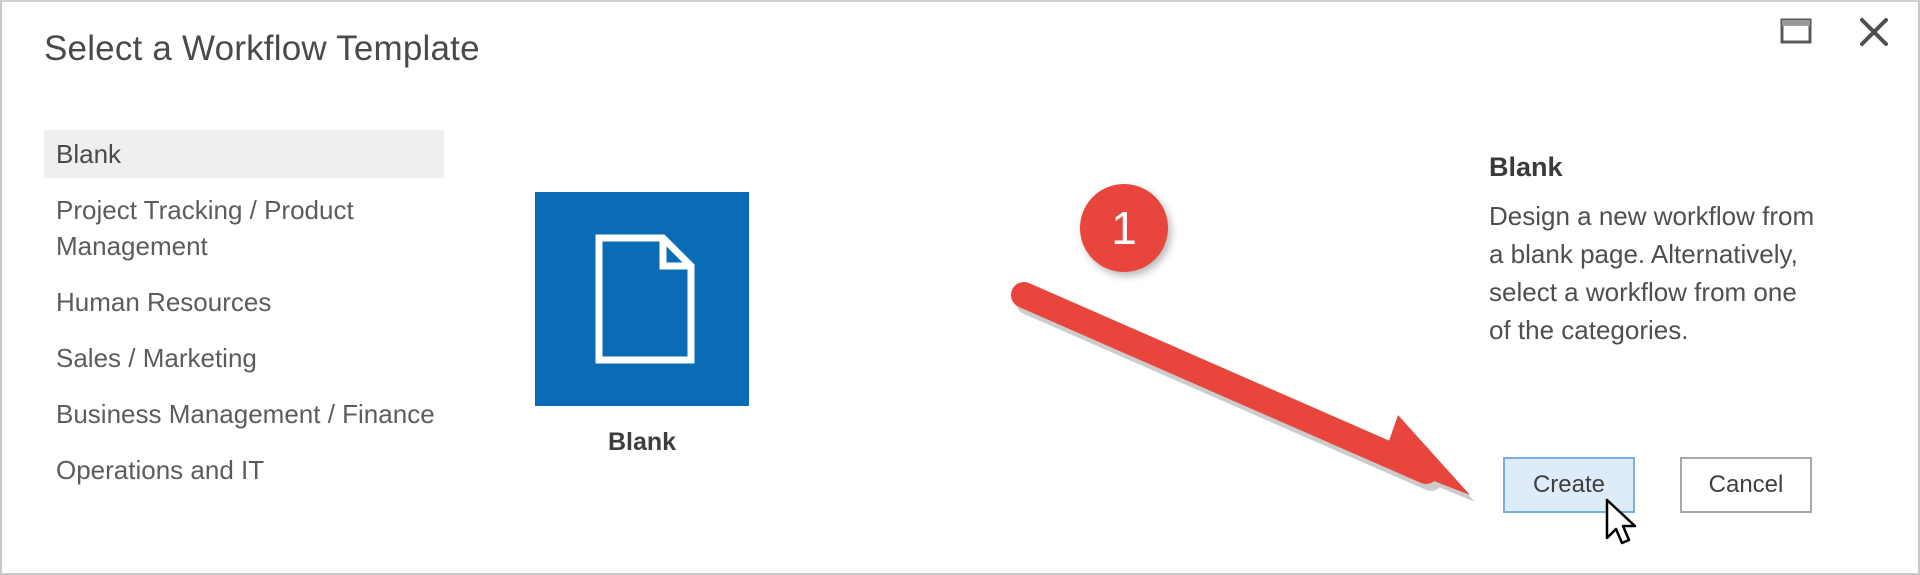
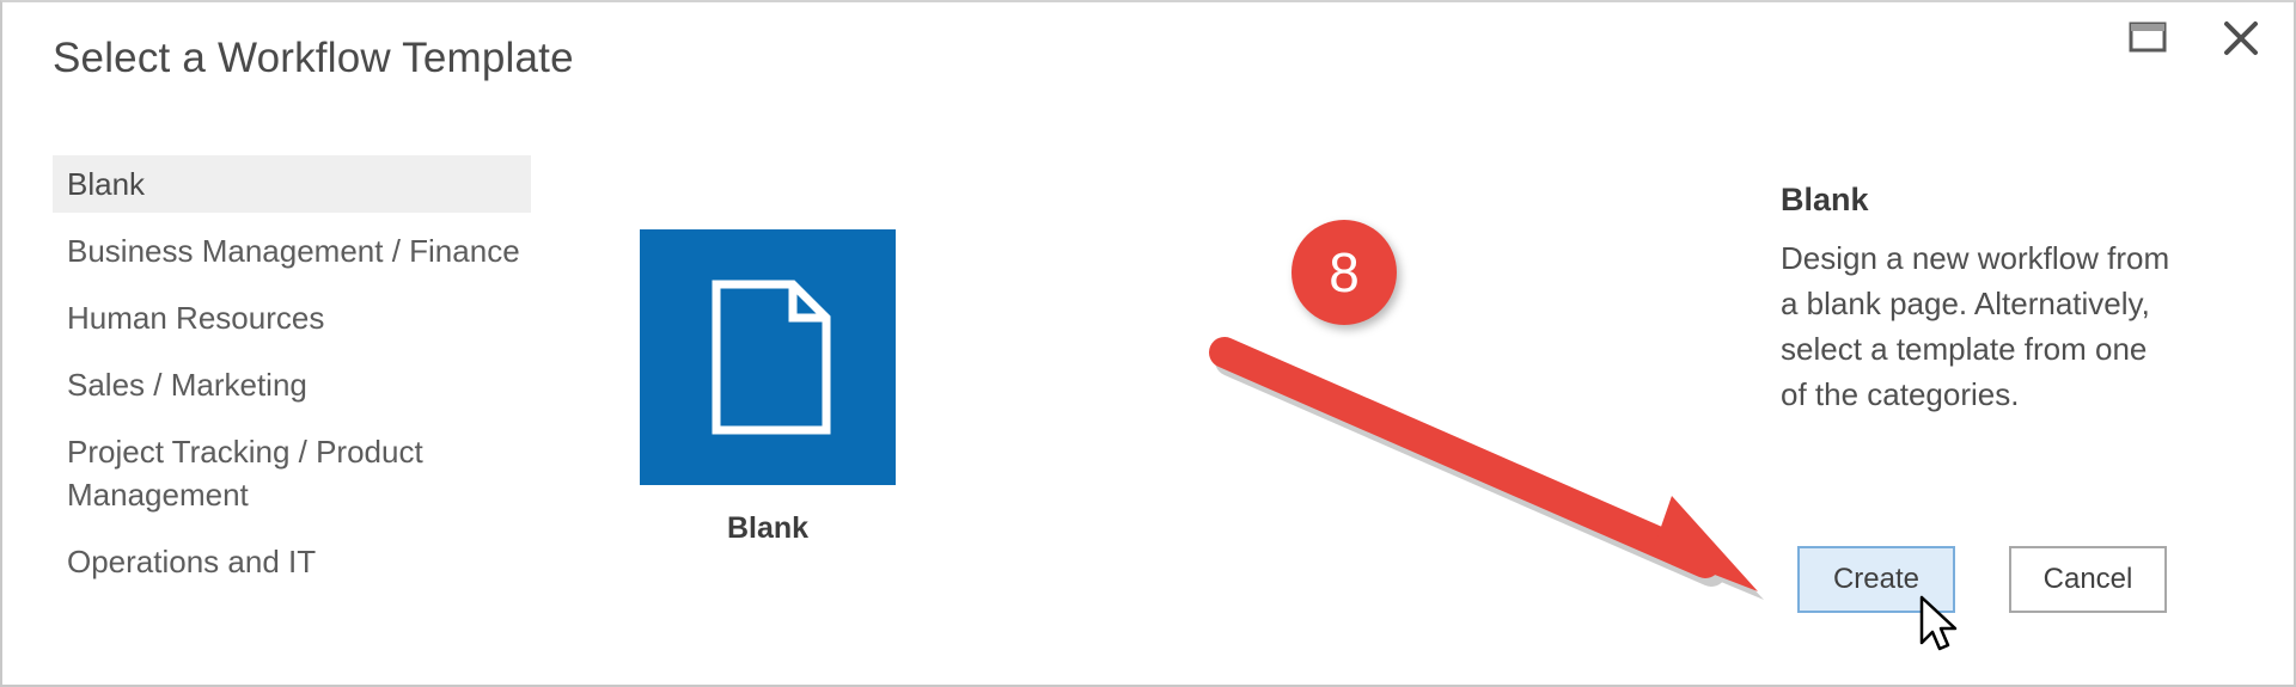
  Select a Workflow Template
  Blank
- Project Tracking / Product Management
+ Business Management / Finance
  Human Resources
  Sales / Marketing
- Business Management / Finance
+ Project Tracking / Product Management
  Operations and IT
  Blank
  Blank
- Design a new workflow from a blank page. Alternatively, select a workflow from one of the categories.
+ Design a new workflow from a blank page. Alternatively, select a template from one of the categories.
  Create
  Cancel
- 1
+ 8
